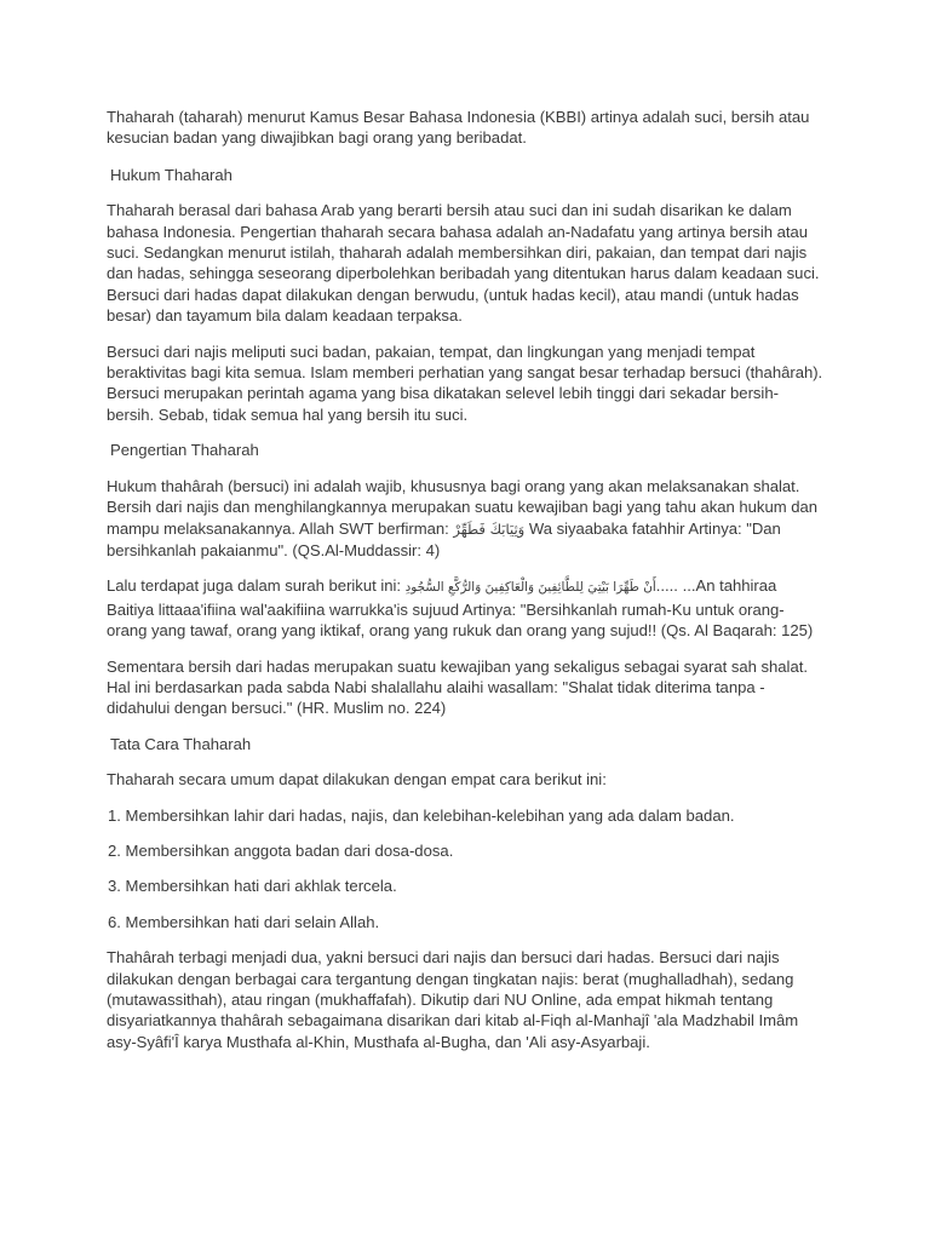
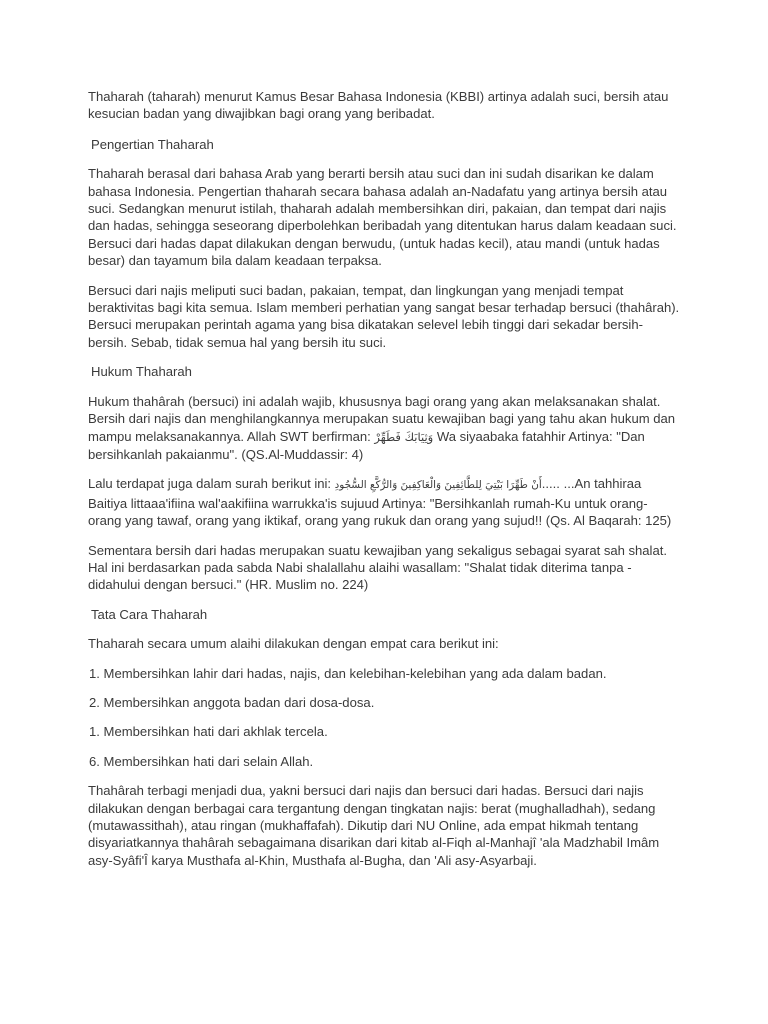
  Thaharah (taharah) menurut Kamus Besar Bahasa Indonesia (KBBI) artinya adalah suci, bersih atau kesucian badan yang diwajibkan bagi orang yang beribadat.
- Hukum Thaharah
+ Pengertian Thaharah
  Thaharah berasal dari bahasa Arab yang berarti bersih atau suci dan ini sudah disarikan ke dalam bahasa Indonesia. Pengertian thaharah secara bahasa adalah an-Nadafatu yang artinya bersih atau suci. Sedangkan menurut istilah, thaharah adalah membersihkan diri, pakaian, dan tempat dari najis dan hadas, sehingga seseorang diperbolehkan beribadah yang ditentukan harus dalam keadaan suci. Bersuci dari hadas dapat dilakukan dengan berwudu, (untuk hadas kecil), atau mandi (untuk hadas besar) dan tayamum bila dalam keadaan terpaksa.
  Bersuci dari najis meliputi suci badan, pakaian, tempat, dan lingkungan yang menjadi tempat beraktivitas bagi kita semua. Islam memberi perhatian yang sangat besar terhadap bersuci (thahârah). Bersuci merupakan perintah agama yang bisa dikatakan selevel lebih tinggi dari sekadar bersih-bersih. Sebab, tidak semua hal yang bersih itu suci.
- Pengertian Thaharah
+ Hukum Thaharah
  Hukum thahârah (bersuci) ini adalah wajib, khususnya bagi orang yang akan melaksanakan shalat. Bersih dari najis dan menghilangkannya merupakan suatu kewajiban bagi yang tahu akan hukum dan mampu melaksanakannya. Allah SWT berfirman: وَثِيَابَكَ فَطَهِّرْ Wa siyaabaka fatahhir Artinya: "Dan bersihkanlah pakaianmu". (QS.Al-Muddassir: 4)
  Lalu terdapat juga dalam surah berikut ini: أَنْ طَهِّرَا بَيْتِيَ لِلطَّائِفِينَ وَالْعَاكِفِينَ وَالرُّكَّعِ السُّجُودِ ..... ...An tahhiraa Baitiya littaaa'ifiina wal'aakifiina warrukka'is sujuud Artinya: "Bersihkanlah rumah-Ku untuk orang-orang yang tawaf, orang yang iktikaf, orang yang rukuk dan orang yang sujud!! (Qs. Al Baqarah: 125)
  Sementara bersih dari hadas merupakan suatu kewajiban yang sekaligus sebagai syarat sah shalat. Hal ini berdasarkan pada sabda Nabi shalallahu alaihi wasallam: "Shalat tidak diterima tanpa -didahului dengan bersuci." (HR. Muslim no. 224)
  Tata Cara Thaharah
- Thaharah secara umum dapat dilakukan dengan empat cara berikut ini:
+ Thaharah secara umum alaihi dilakukan dengan empat cara berikut ini:
  1. Membersihkan lahir dari hadas, najis, dan kelebihan-kelebihan yang ada dalam badan.
  2. Membersihkan anggota badan dari dosa-dosa.
- 3. Membersihkan hati dari akhlak tercela.
+ 1. Membersihkan hati dari akhlak tercela.
  6. Membersihkan hati dari selain Allah.
  Thahârah terbagi menjadi dua, yakni bersuci dari najis dan bersuci dari hadas. Bersuci dari najis dilakukan dengan berbagai cara tergantung dengan tingkatan najis: berat (mughalladhah), sedang (mutawassithah), atau ringan (mukhaffafah). Dikutip dari NU Online, ada empat hikmah tentang disyariatkannya thahârah sebagaimana disarikan dari kitab al-Fiqh al-Manhajî 'ala Madzhabil Imâm asy-Syâfi'Î karya Musthafa al-Khin, Musthafa al-Bugha, dan 'Ali asy-Asyarbaji.
